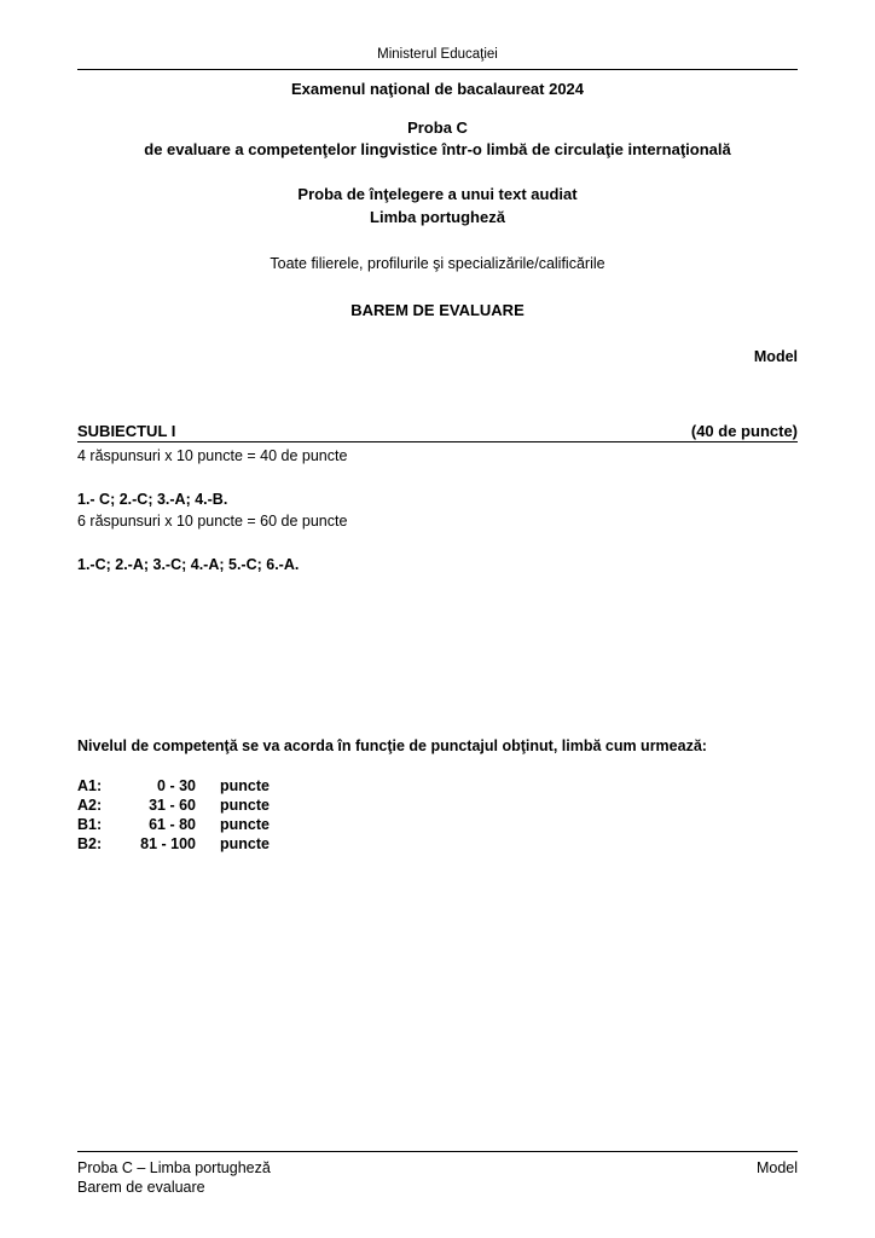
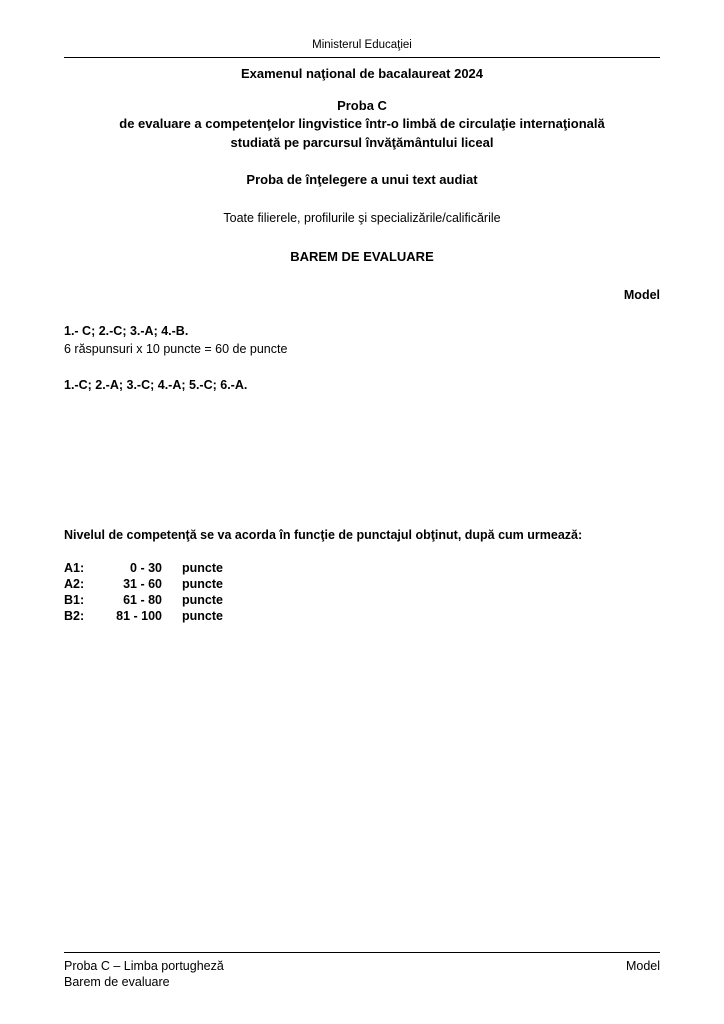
  Ministerul Educaţiei
  Examenul naţional de bacalaureat 2024
  Proba C
  de evaluare a competenţelor lingvistice într-o limbă de circulaţie internaţională
+ studiată pe parcursul învăţământului liceal
  Proba de înţelegere a unui text audiat
- Limba portugheză
  Toate filierele, profilurile şi specializările/calificările
  BAREM DE EVALUARE
  Model
- SUBIECTUL I
- (40 de puncte)
- 4 răspunsuri x 10 puncte = 40 de puncte
  1.- C; 2.-C; 3.-A; 4.-B.
  6 răspunsuri x 10 puncte = 60 de puncte
  1.-C; 2.-A; 3.-C; 4.-A; 5.-C; 6.-A.
- Nivelul de competenţă se va acorda în funcţie de punctajul obţinut, limbă cum urmează:
+ Nivelul de competenţă se va acorda în funcţie de punctajul obţinut, după cum urmează:
  A1:
  0 - 30
  puncte
  A2:
  31 - 60
  puncte
  B1:
  61 - 80
  puncte
  B2:
  81 - 100
  puncte
  Proba C – Limba portugheză
  Model
  Barem de evaluare
